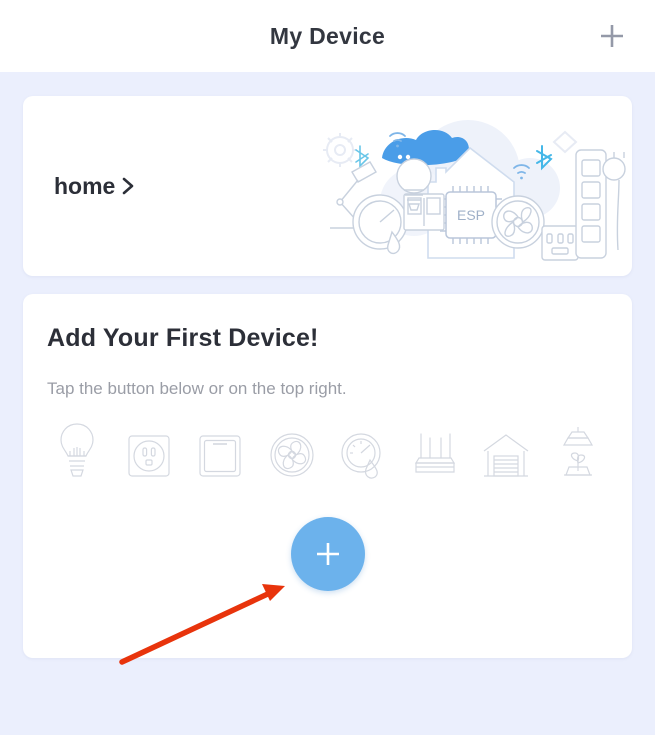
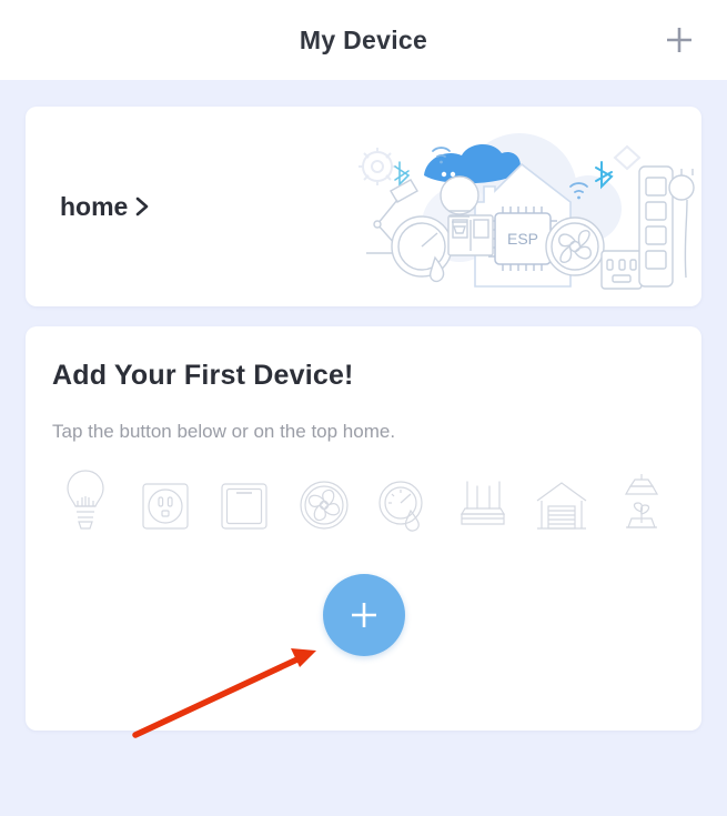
  My Device
  home
  ESP
  Add Your First Device!
- Tap the button below or on the top right.
+ Tap the button below or on the top home.
